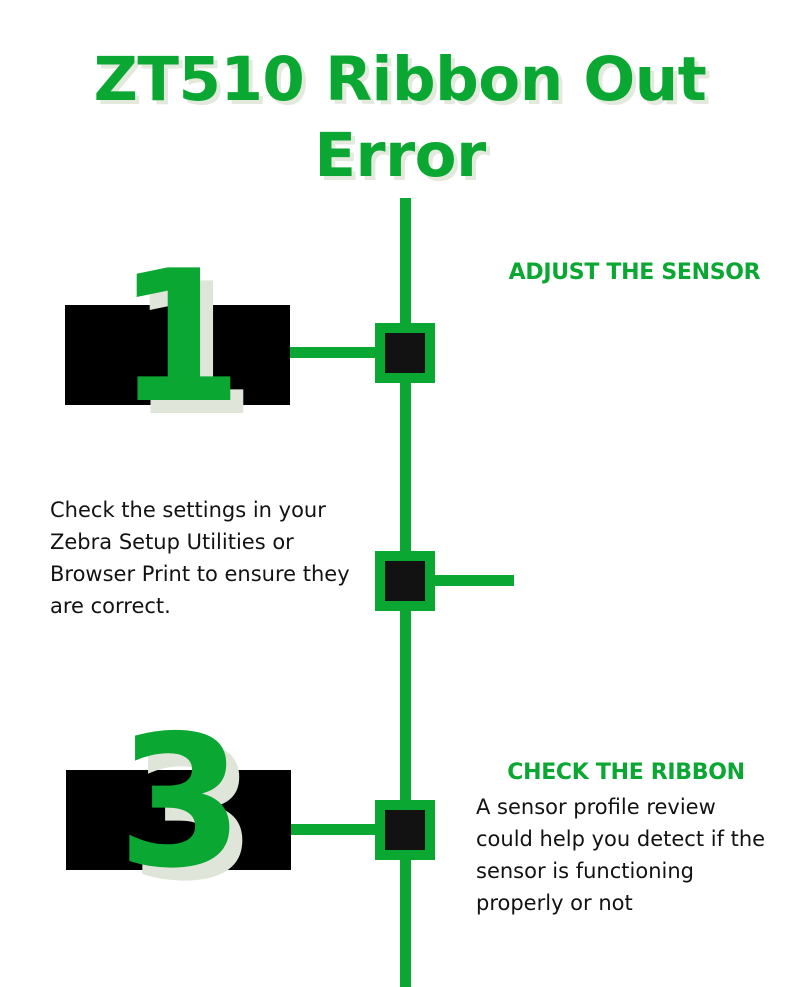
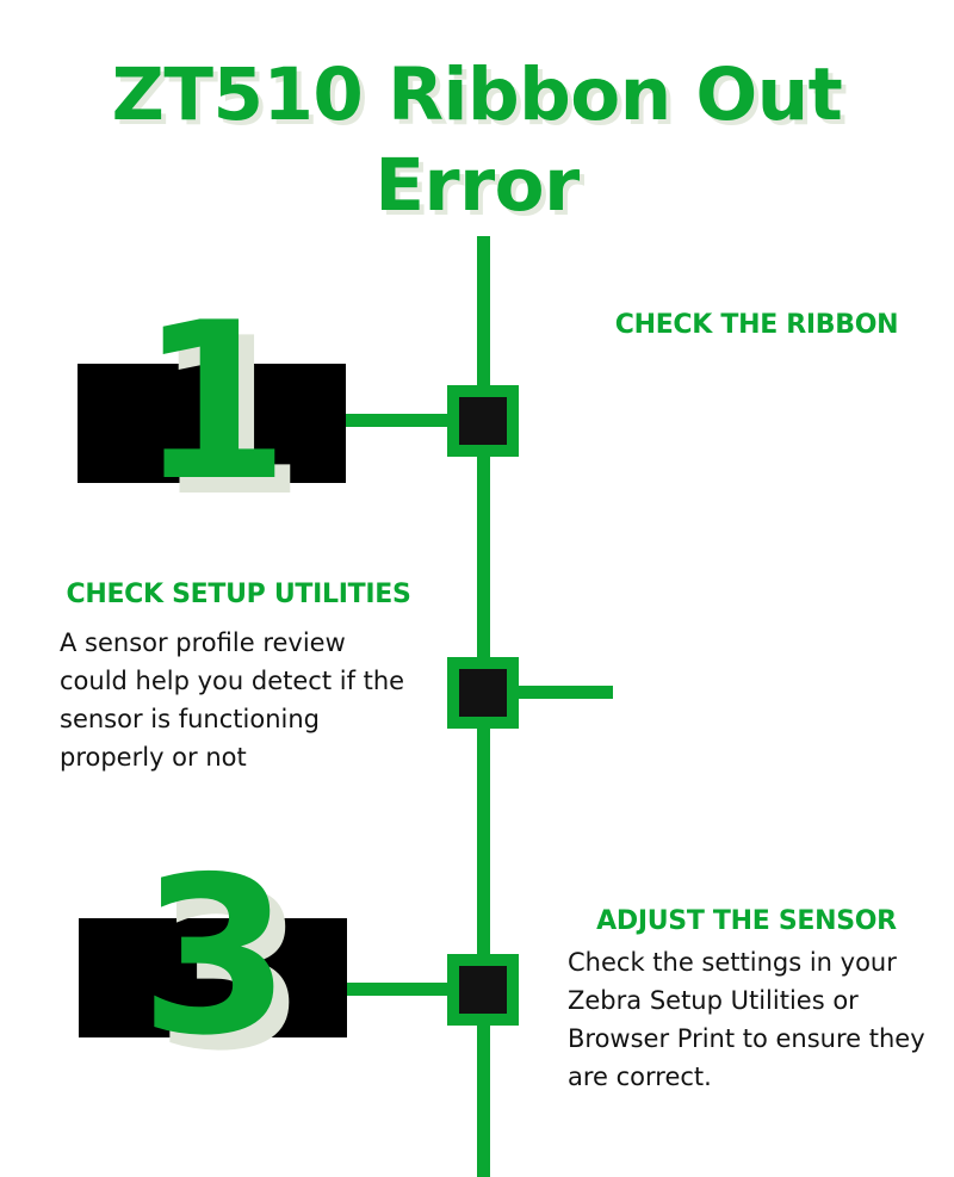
  ZT510 Ribbon Out Error
  1
  3
- ADJUST THE SENSOR
+ CHECK THE RIBBON
+ CHECK SETUP UTILITIES
- Check the settings in your Zebra Setup Utilities or Browser Print to ensure they are correct.
+ A sensor profile review could help you detect if the sensor is functioning properly or not
- CHECK THE RIBBON
+ ADJUST THE SENSOR
- A sensor profile review could help you detect if the sensor is functioning properly or not
+ Check the settings in your Zebra Setup Utilities or Browser Print to ensure they are correct.
